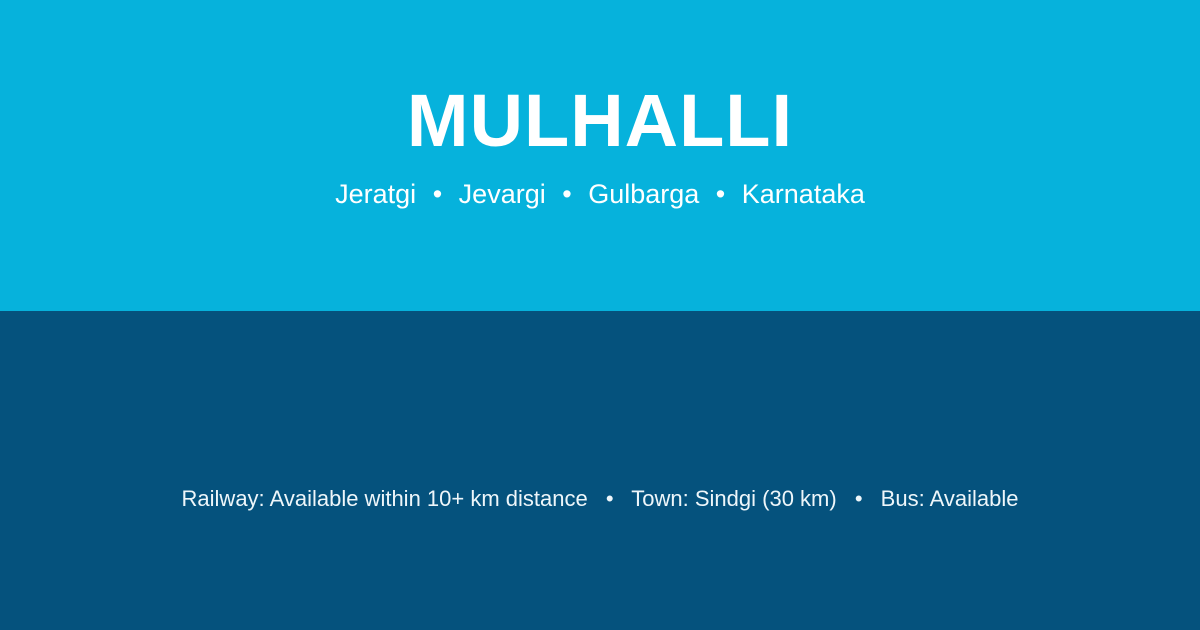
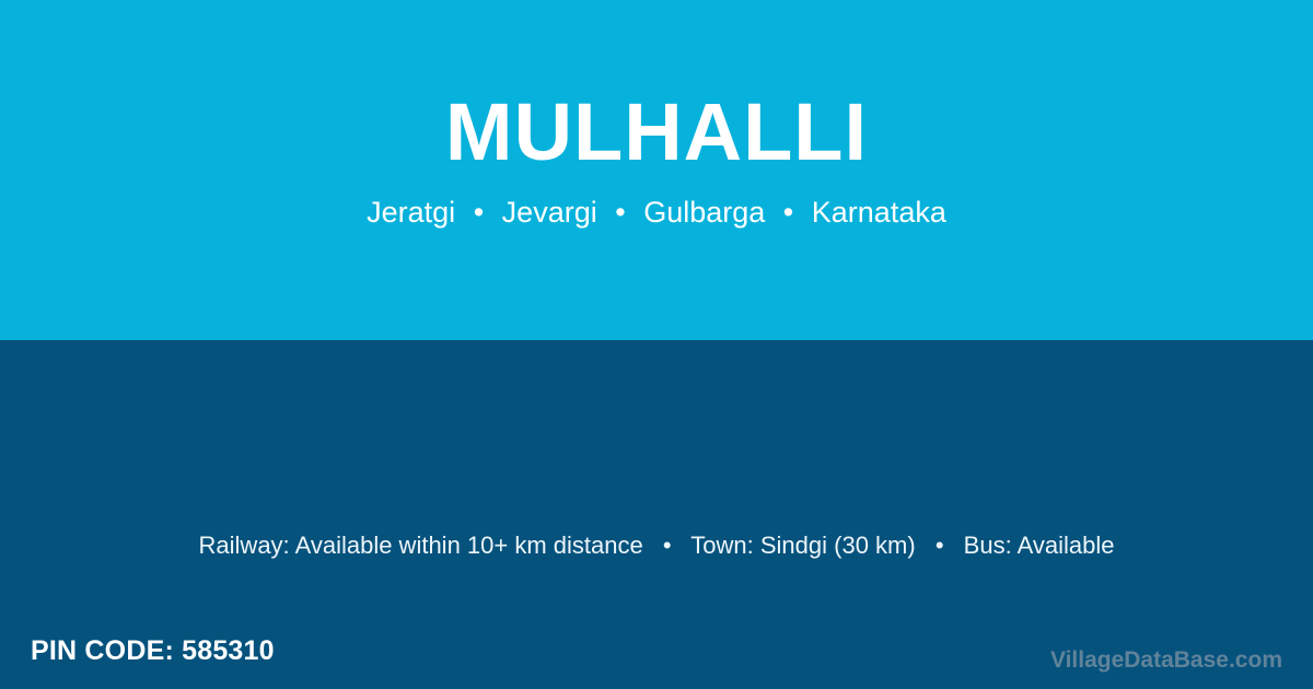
  MULHALLI
  Jeratgi • Jevargi • Gulbarga • Karnataka
  Railway: Available within 10+ km distance • Town: Sindgi (30 km) • Bus: Available
+ PIN CODE: 585310
+ VillageDataBase.com
